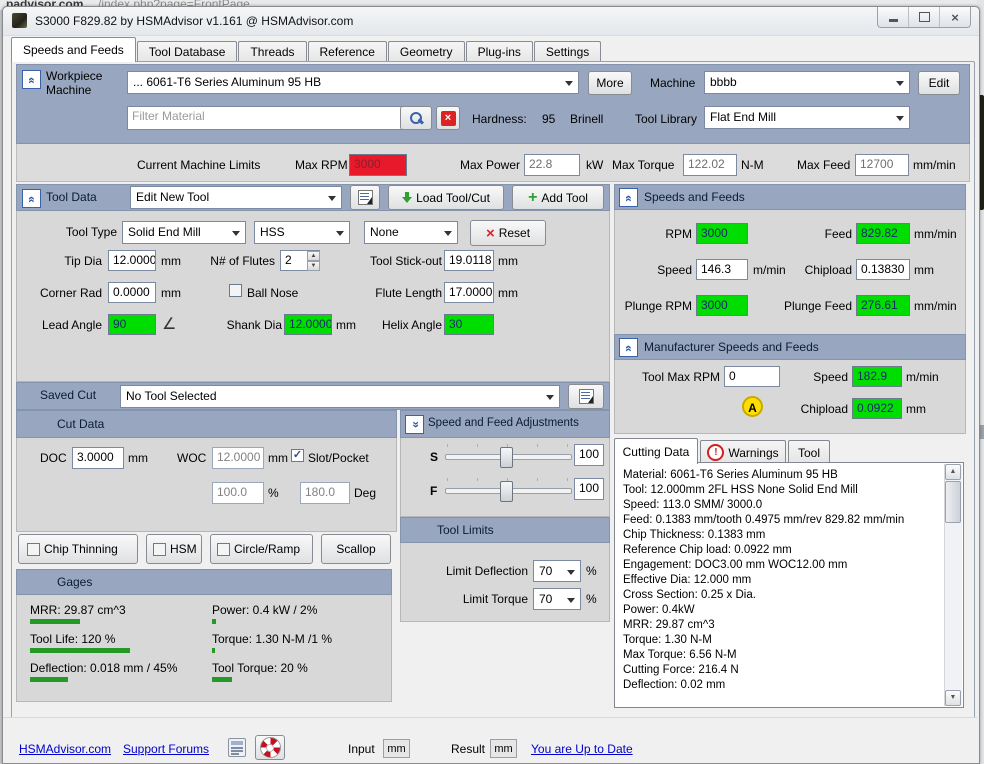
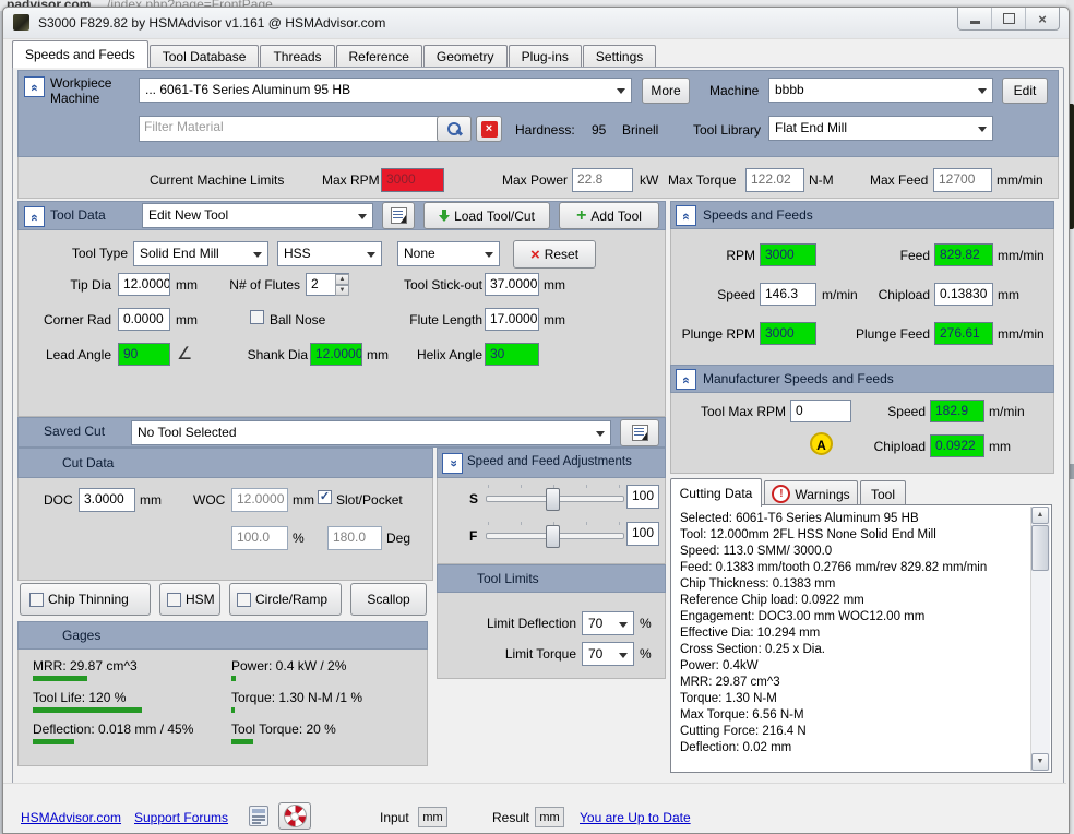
  padvisor.com
  /index.php?page=FrontPage
  S3000 F829.82 by HSMAdvisor v1.161 @ HSMAdvisor.com
  ×
  Speeds and Feeds Tool Database Threads Reference Geometry Plug-ins Settings
  Workpiece
  Machine
  ... 6061-T6 Series Aluminum 95 HB
  More
  Machine
  bbbb
  Edit
  Filter Material
  ×
  Hardness:
  95
  Brinell
  Tool Library
  Flat End Mill
  Current Machine Limits
  Max RPM
  3000
  Max Power
  22.8
  kW
  Max Torque
  122.02
  N-M
  Max Feed
  12700
  mm/min
  Tool Data
  Edit New Tool
  Load Tool/Cut
  +
  Add Tool
  Tool Type
  Solid End Mill
  HSS
  None
  ×
  Reset
  Tip Dia
  12.0000
  mm
  N# of Flutes
  2
  Tool Stick-out
- 19.0118
+ 37.0000
  mm
  Corner Rad
  0.0000
  mm
  Ball Nose
  Flute Length
  17.0000
  mm
  Lead Angle
  90
  ∠
  Shank Dia
  12.0000
  mm
  Helix Angle
  30
  Saved Cut
  No Tool Selected
  Cut Data
  DOC
  3.0000
  mm
  WOC
  12.0000
  mm
  ✓
  Slot/Pocket
  100.0
  %
  180.0
  Deg
  Speed and Feed Adjustments
  S
  100
  F
  100
  Tool Limits
  Limit Deflection
  70
  %
  Limit Torque
  70
  %
  Chip Thinning
  HSM
  Circle/Ramp
  Scallop
  Gages
  MRR: 29.87 cm^3
  Tool Life: 120 %
  Deflection: 0.018 mm / 45%
  Power: 0.4 kW / 2%
  Torque: 1.30 N-M /1 %
  Tool Torque: 20 %
  Speeds and Feeds
  RPM
  3000
  Feed
  829.82
  mm/min
  Speed
  146.3
  m/min
  Chipload
  0.13830
  mm
  Plunge RPM
  3000
  Plunge Feed
  276.61
  mm/min
  Manufacturer Speeds and Feeds
  Tool Max RPM
  0
  Speed
  182.9
  m/min
  A
  Chipload
  0.0922
  mm
  Cutting Data
  !
  Warnings
  Tool
- Material: 6061-T6 Series Aluminum 95 HB
+ Selected: 6061-T6 Series Aluminum 95 HB
  Tool: 12.000mm 2FL HSS None Solid End Mill
  Speed: 113.0 SMM/ 3000.0
- Feed: 0.1383 mm/tooth 0.4975 mm/rev 829.82 mm/min
+ Feed: 0.1383 mm/tooth 0.2766 mm/rev 829.82 mm/min
  Chip Thickness: 0.1383 mm
  Reference Chip load: 0.0922 mm
  Engagement: DOC3.00 mm WOC12.00 mm
- Effective Dia: 12.000 mm
+ Effective Dia: 10.294 mm
  Cross Section: 0.25 x Dia.
  Power: 0.4kW
  MRR: 29.87 cm^3
  Torque: 1.30 N-M
  Max Torque: 6.56 N-M
  Cutting Force: 216.4 N
  Deflection: 0.02 mm
  HSMAdvisor.com
  Support Forums
  Input
  mm
  Result
  mm
  You are Up to Date
